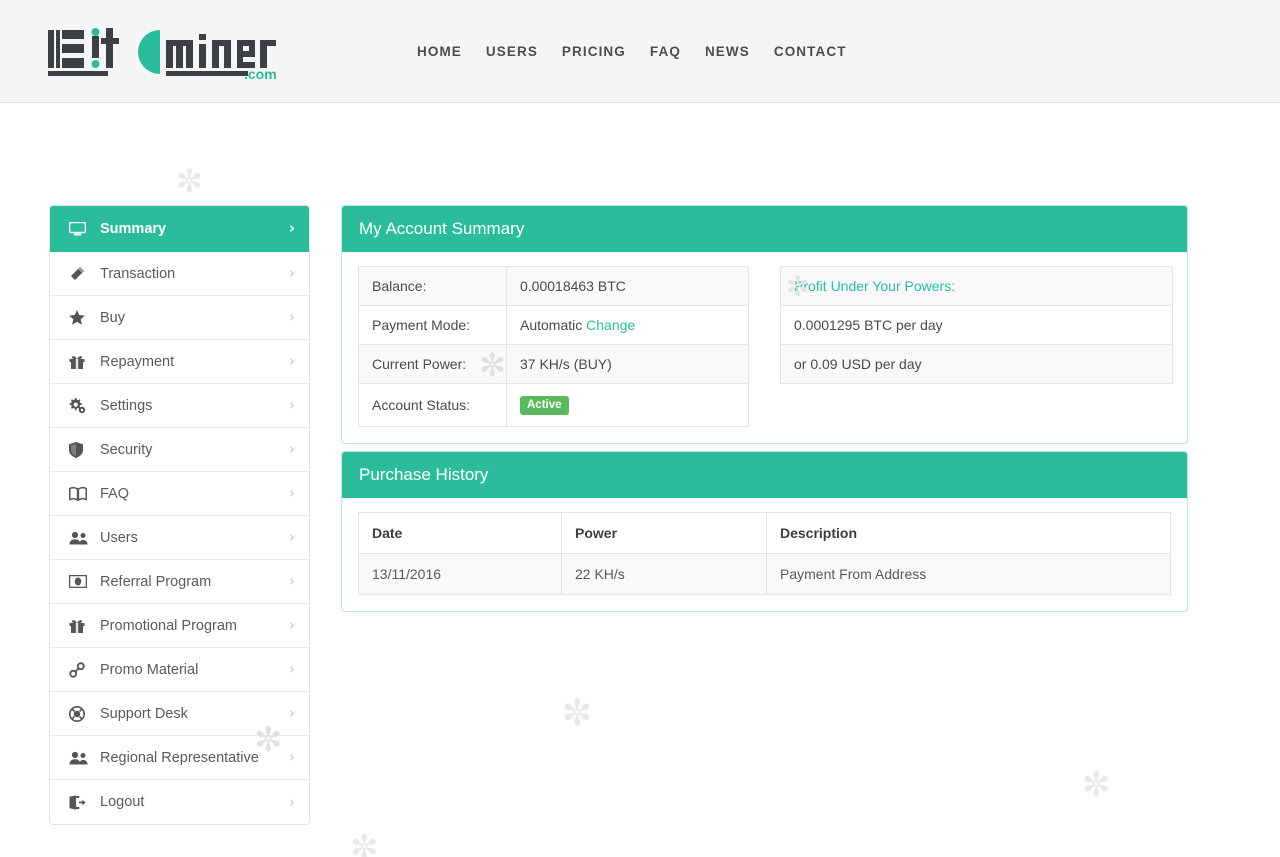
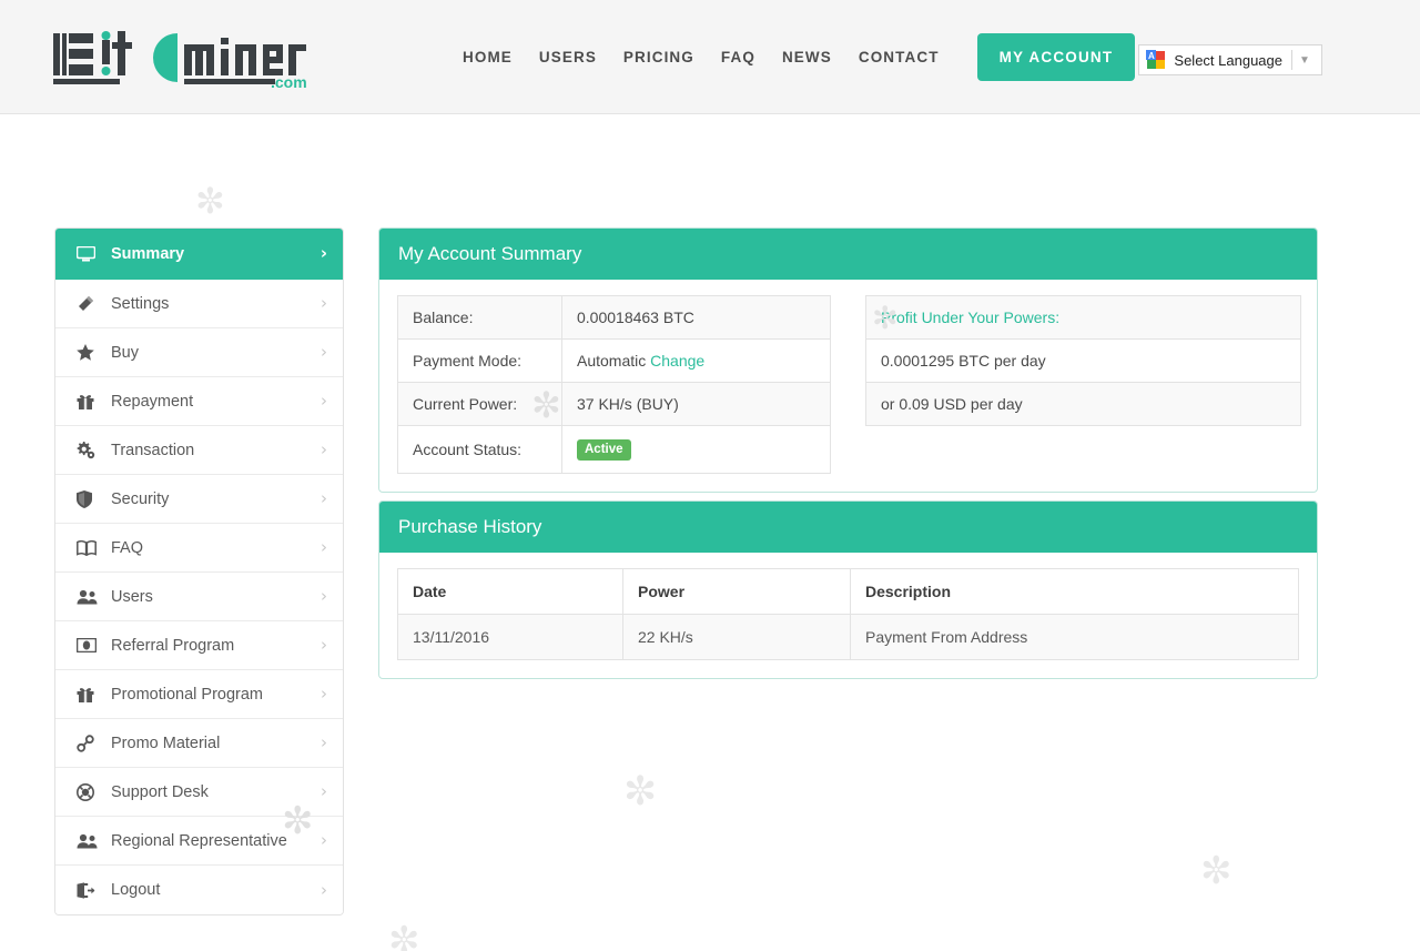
  .com
  HOME
  USERS
  PRICING
  FAQ
  NEWS
  CONTACT
+ MY ACCOUNT
+ A
+ Select Language
+ ▼
  ✼
  ✼
  ✼
  Summary
  ›
- Transaction
+ Settings
  ›
  Buy
  ›
  Repayment
  ›
- Settings
+ Transaction
  ›
  Security
  ›
  FAQ
  ›
  Users
  ›
  Referral Program
  ›
  Promotional Program
  ›
  Promo Material
  ›
  Support Desk
  ›
  Regional Representative
  ›
  Logout
  ›
  My Account Summary
  Balance:	0.00018463 BTC
  Payment Mode:	Automatic Change
  Current Power:	37 KH/s (BUY)
  Account Status:	Active
  Profit Under Your Powers:
  0.0001295 BTC per day
  or 0.09 USD per day
  Purchase History
  Date	Power	Description
  13/11/2016	22 KH/s	Payment From Address
